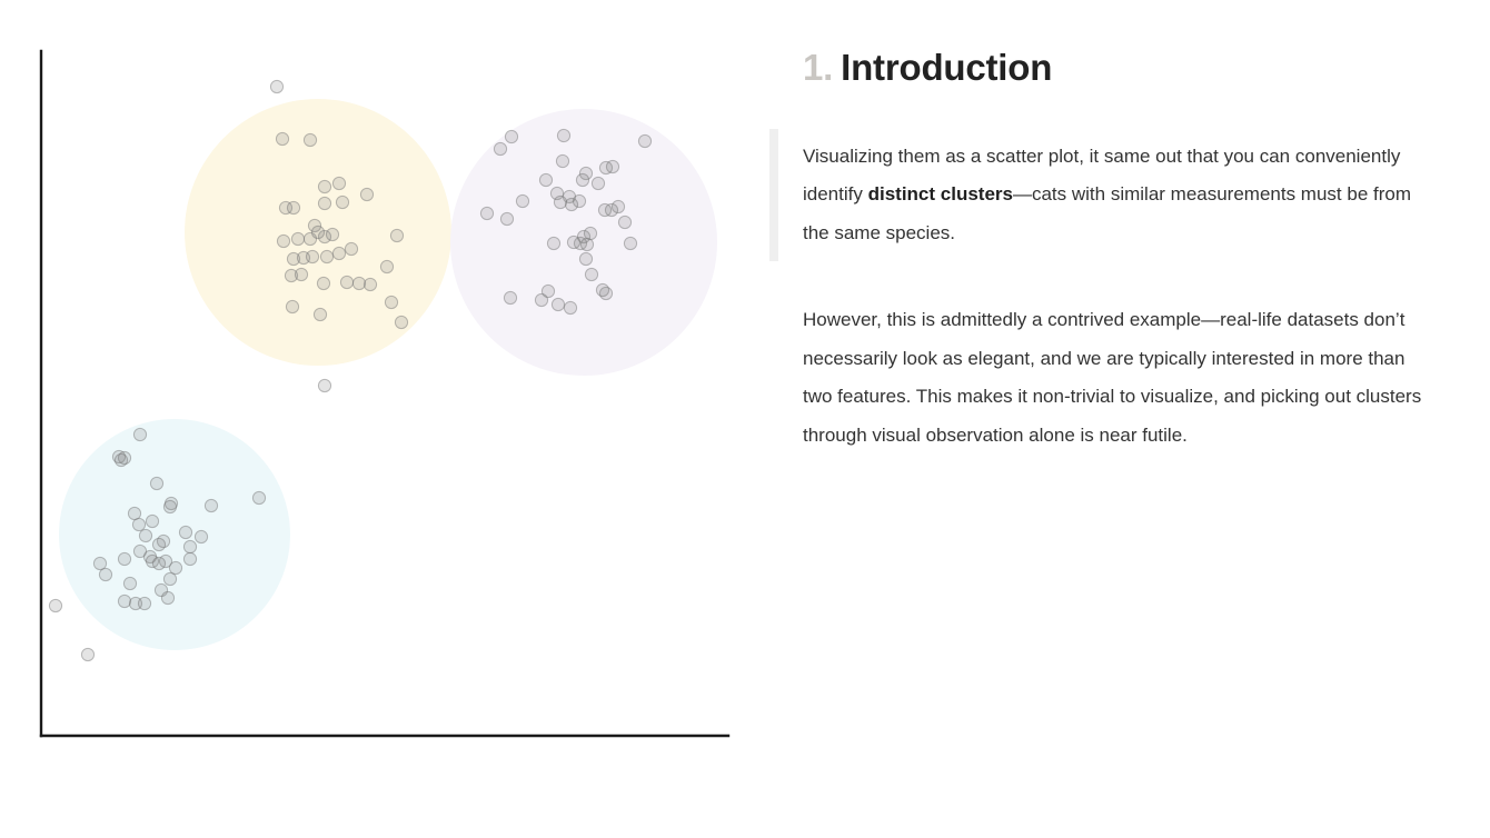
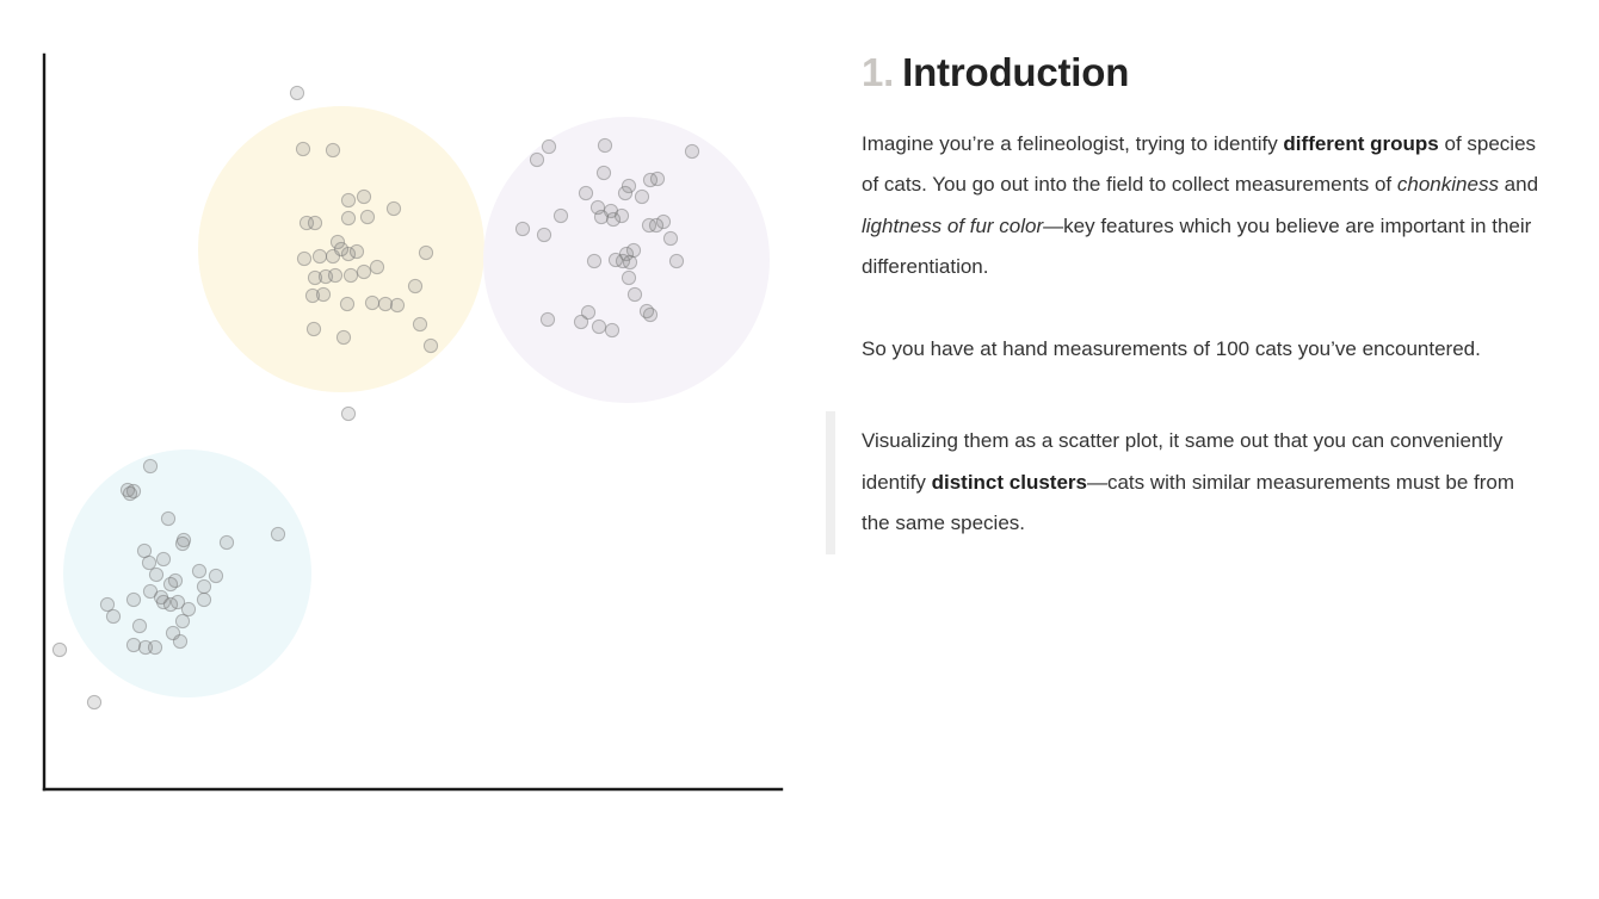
  1. Introduction
+ Imagine you’re a felineologist, trying to identify different groups of species of cats. You go out into the field to collect measurements of chonkiness and lightness of fur color—key features which you believe are important in their differentiation.
+ So you have at hand measurements of 100 cats you’ve encountered.
  Visualizing them as a scatter plot, it same out that you can conveniently identify distinct clusters—cats with similar measurements must be from the same species.
- However, this is admittedly a contrived example—real-life datasets don’t necessarily look as elegant, and we are typically interested in more than two features. This makes it non-trivial to visualize, and picking out clusters through visual observation alone is near futile.
